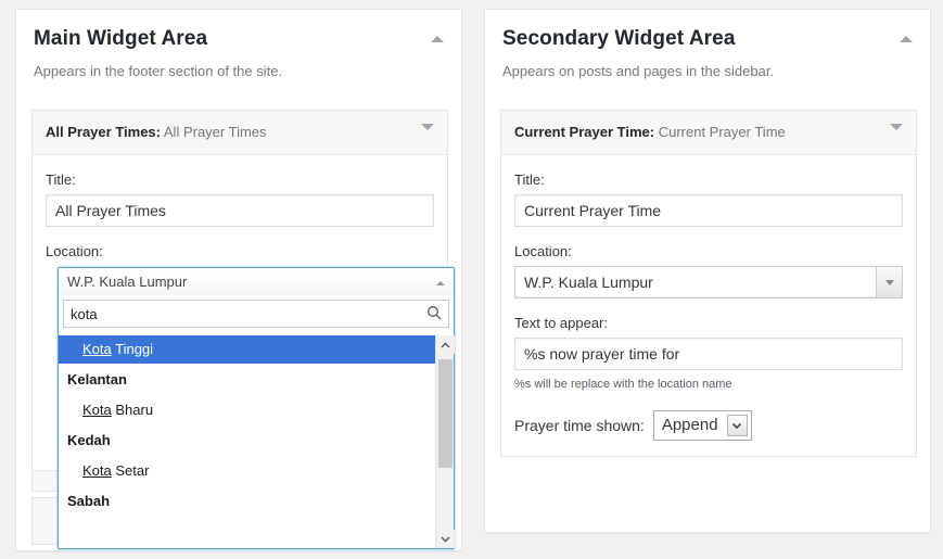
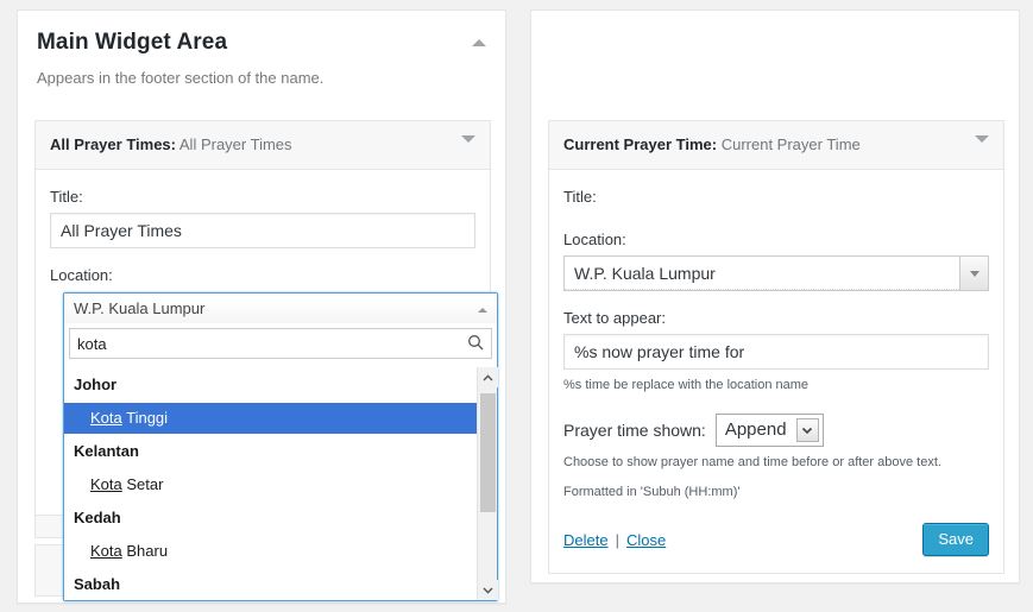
  Main Widget Area
- Appears in the footer section of the site.
+ Appears in the footer section of the name.
  All Prayer Times: All Prayer Times
  Title:
  All Prayer Times
  Location:
  W.P. Kuala Lumpur
  kota
+ Johor
  Kota Tinggi
  Kelantan
- Kota Bharu
+ Kota Setar
  Kedah
- Kota Setar
+ Kota Bharu
  Sabah
- Secondary Widget Area
- Appears on posts and pages in the sidebar.
  Current Prayer Time: Current Prayer Time
  Title:
- Current Prayer Time
  Location:
  W.P. Kuala Lumpur
  Text to appear:
  %s now prayer time for
- %s will be replace with the location name
+ %s time be replace with the location name
  Prayer time shown:
  Append
+ Choose to show prayer name and time before or after above text.
+ Formatted in 'Subuh (HH:mm)'
+ Delete
+ |
+ Close
+ Save
